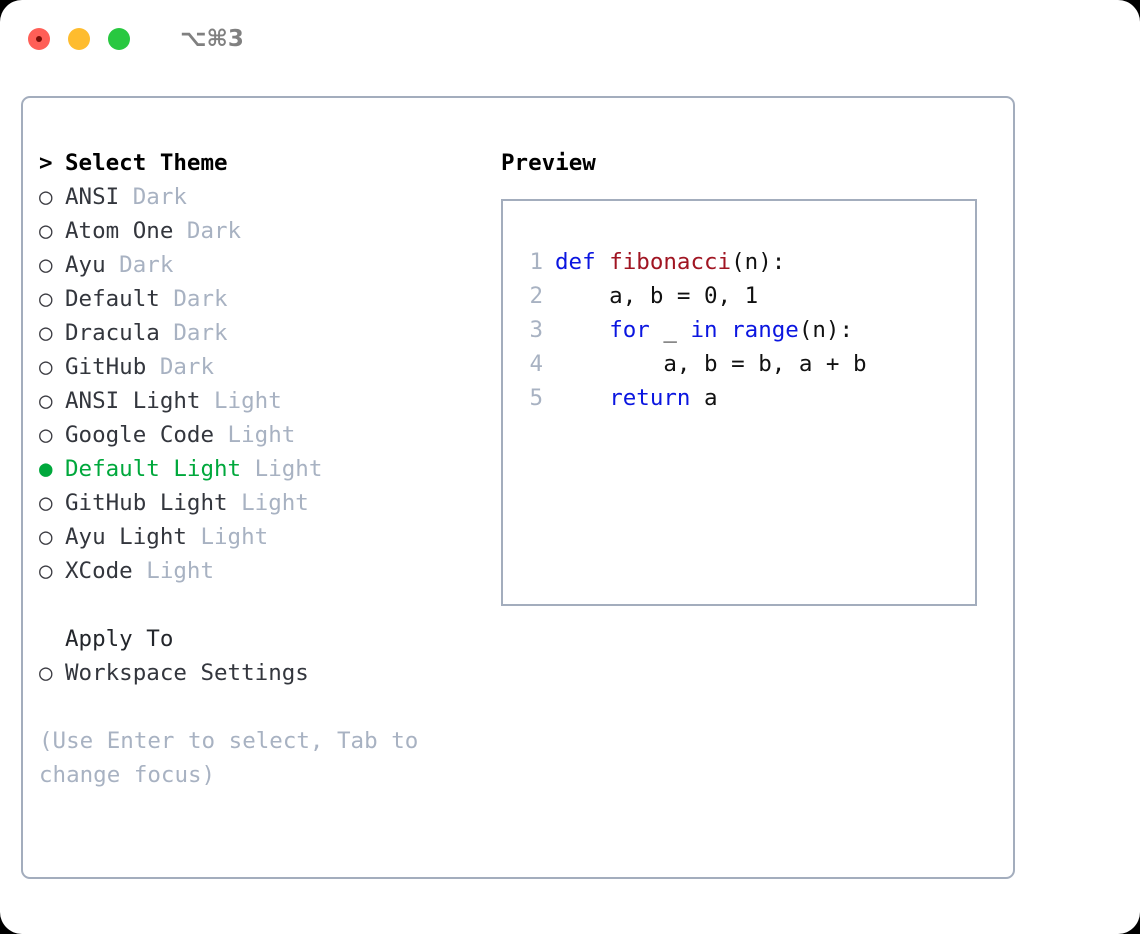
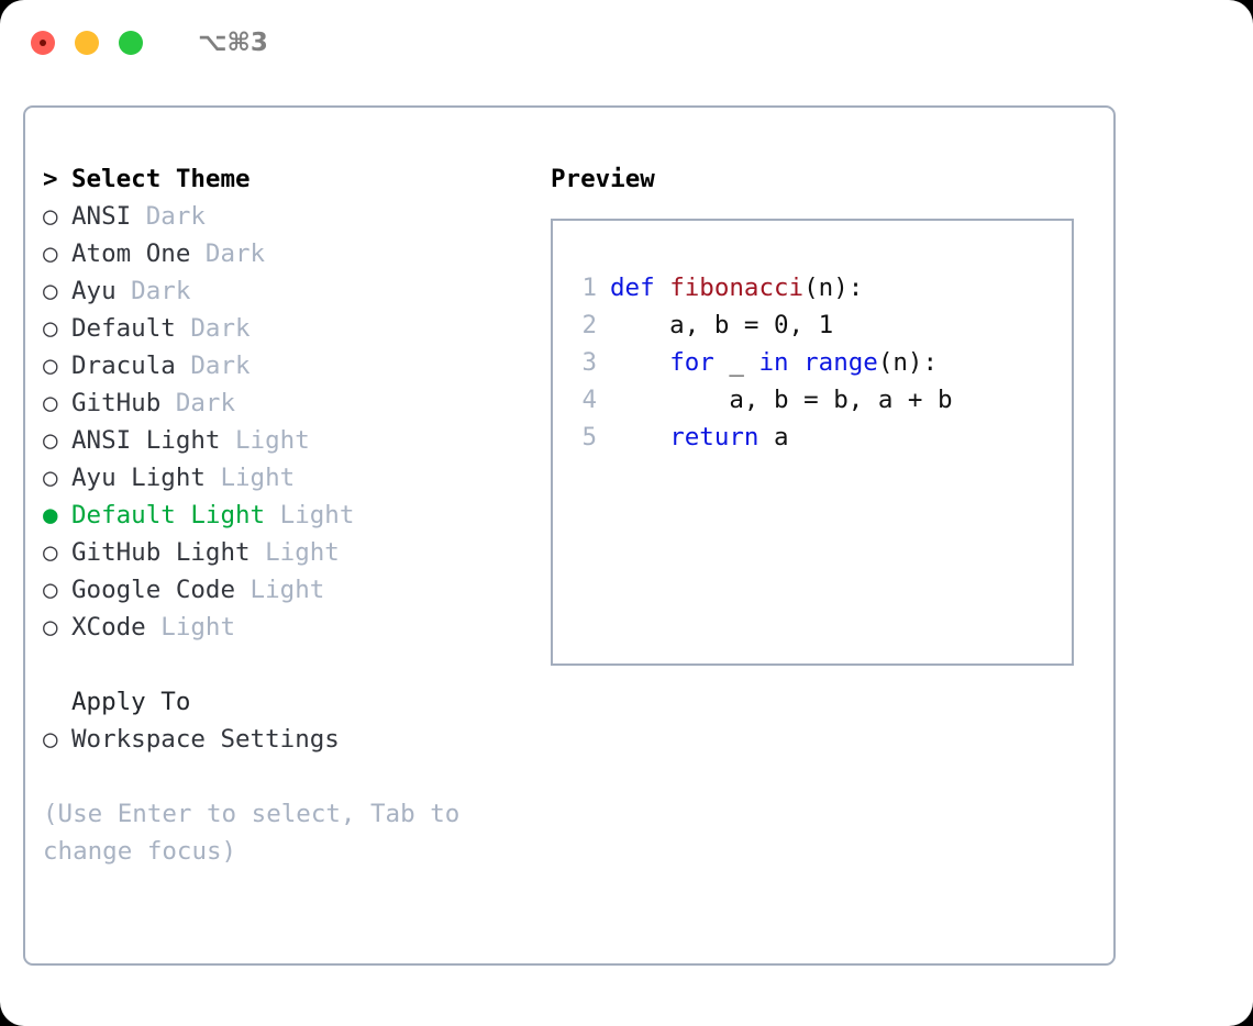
  ⌥⌘3
  > Select Theme
  ○ ANSI Dark
  ○ Atom One Dark
  ○ Ayu Dark
  ○ Default Dark
  ○ Dracula Dark
  ○ GitHub Dark
  ○ ANSI Light Light
- ○ Google Code Light
+ ○ Ayu Light Light
  ● Default Light Light
  ○ GitHub Light Light
- ○ Ayu Light Light
+ ○ Google Code Light
  ○ XCode Light
  Apply To
  ○ Workspace Settings
  (Use Enter to select, Tab to change focus)
  Preview
  1 def fibonacci(n):
  2 a, b = 0, 1
  3 for _ in range(n):
  4 a, b = b, a + b
  5 return a
